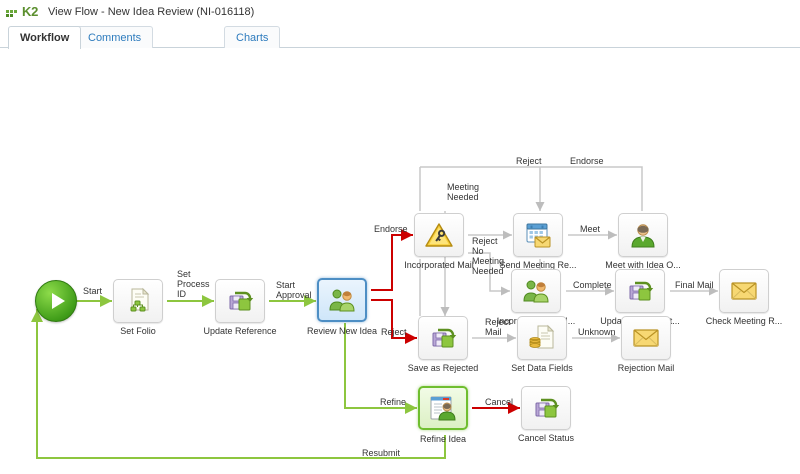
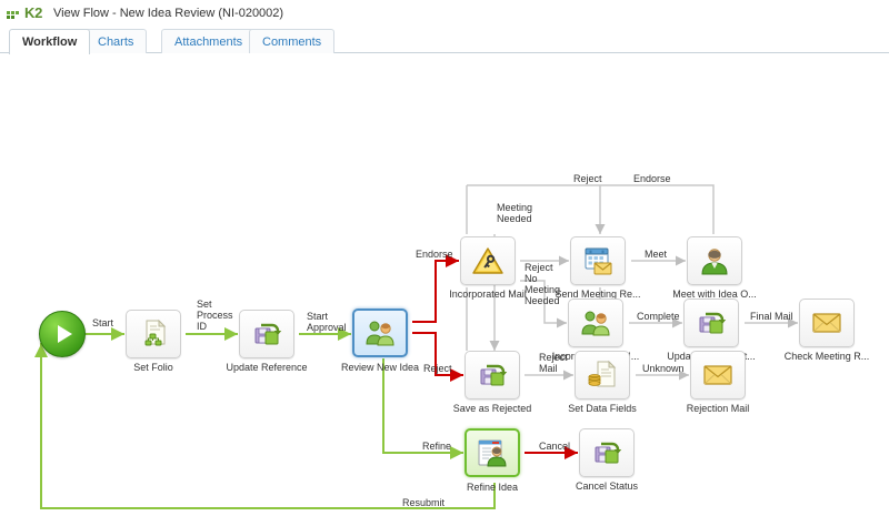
  K2
- View Flow - New Idea Review (NI-016118)
+ View Flow - New Idea Review (NI-020002)
  Workflow
- Comments
+ Charts
+ Attachments
- Charts
+ Comments
  Start
  Set
  Process
  ID
  Start
  Approval
  Endorse
  Reject
  Refine
  Meeting
  Needed
  Reject
  No
  Meeting
  Needed
  Meet
  Reject
  Endorse
  Complete
  Final Mail
  Reject
  Mail
  Unknown
  Cancel
  Resubmit
  Set Folio
  Update Reference
  Review New Idea
  Incorporated Mail
  Send Meeting Re...
  Meet with Idea O...
  Check Meeting R...
  Save as Rejected
  Set Data Fields
  Rejection Mail
  Refine Idea
  Cancel Status
